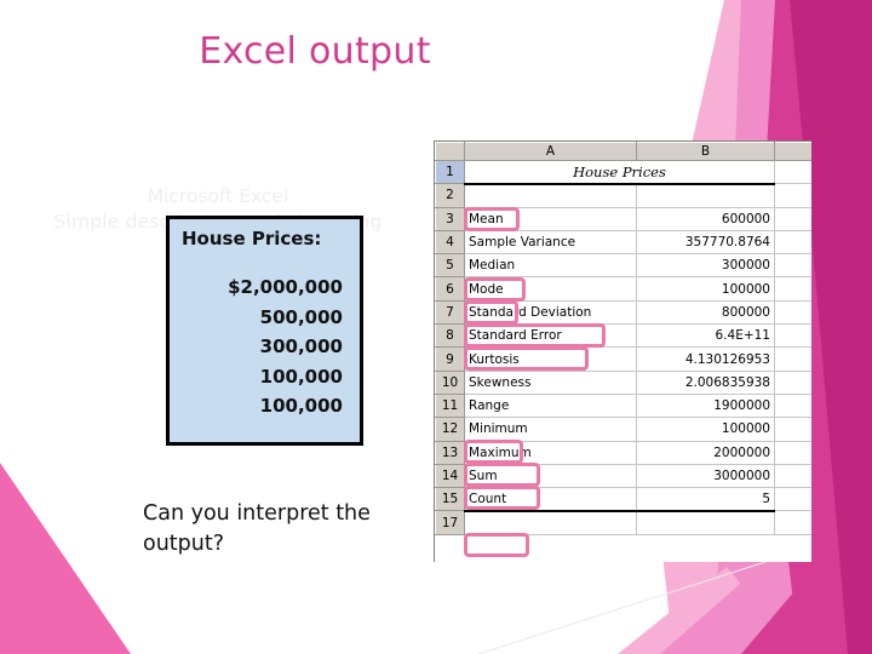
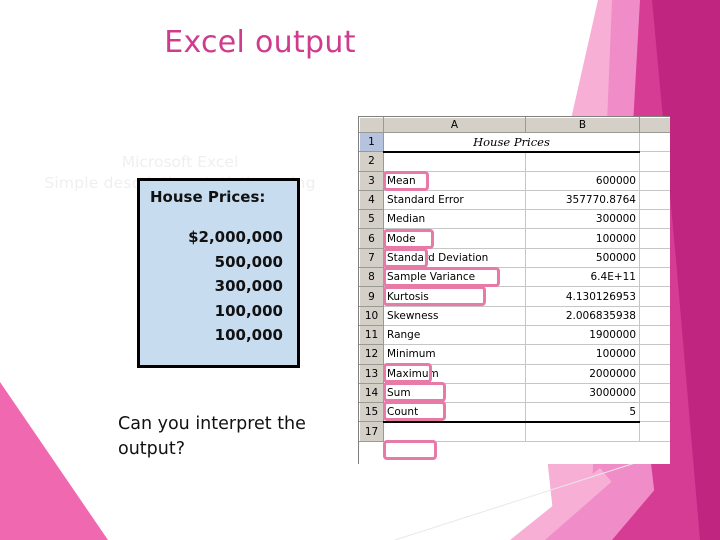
  Excel output
  House Prices:
  $2,000,000
  500,000
  300,000
  100,000
  100,000
  Can you interpret the
  output?
  	A	B
  1	House Prices
  2
  3	Mean	600000
- 4	Sample Variance	357770.8764
+ 4	Standard Error	357770.8764
  5	Median	300000
  6	Mode	100000
- 7	Standard Deviation	800000
+ 7	Standard Deviation	500000
- 8	Standard Error	6.4E+11
+ 8	Sample Variance	6.4E+11
  9	Kurtosis	4.130126953
  10	Skewness	2.006835938
  11	Range	1900000
  12	Minimum	100000
  13	Maximum	2000000
  14	Sum	3000000
  15	Count	5
  17
